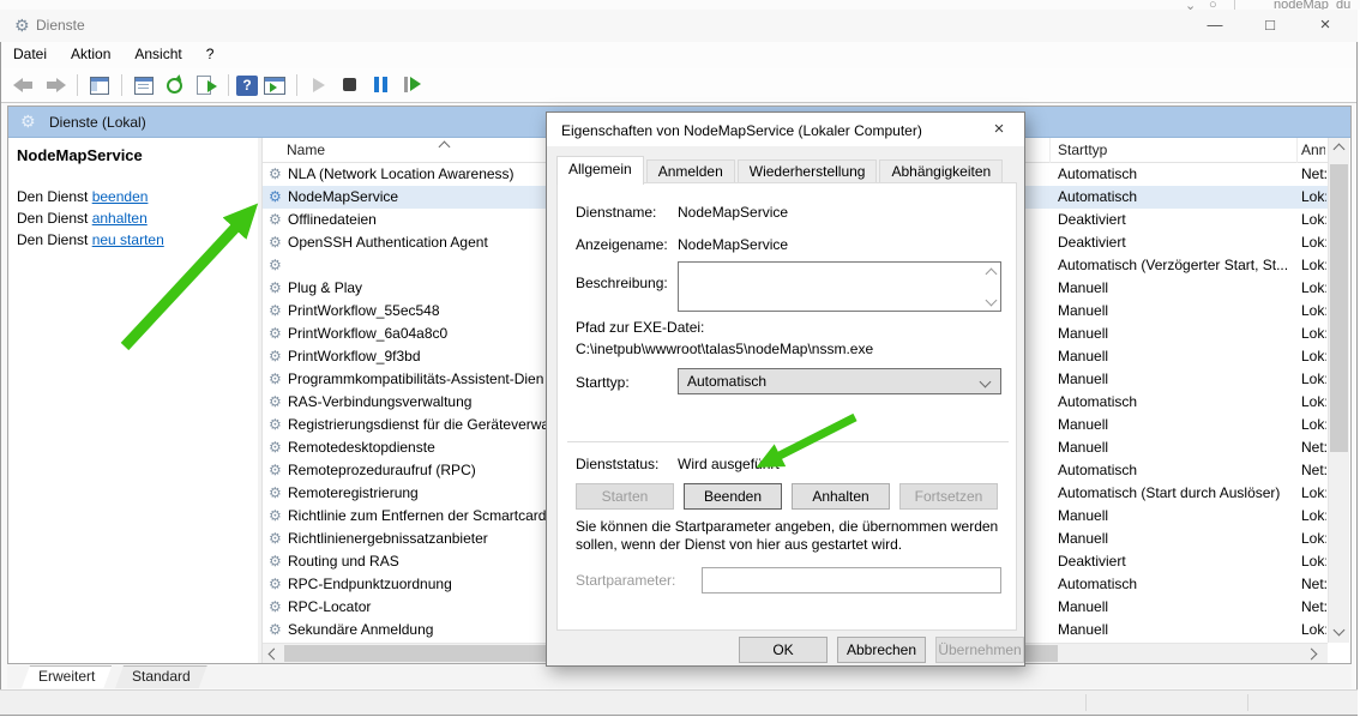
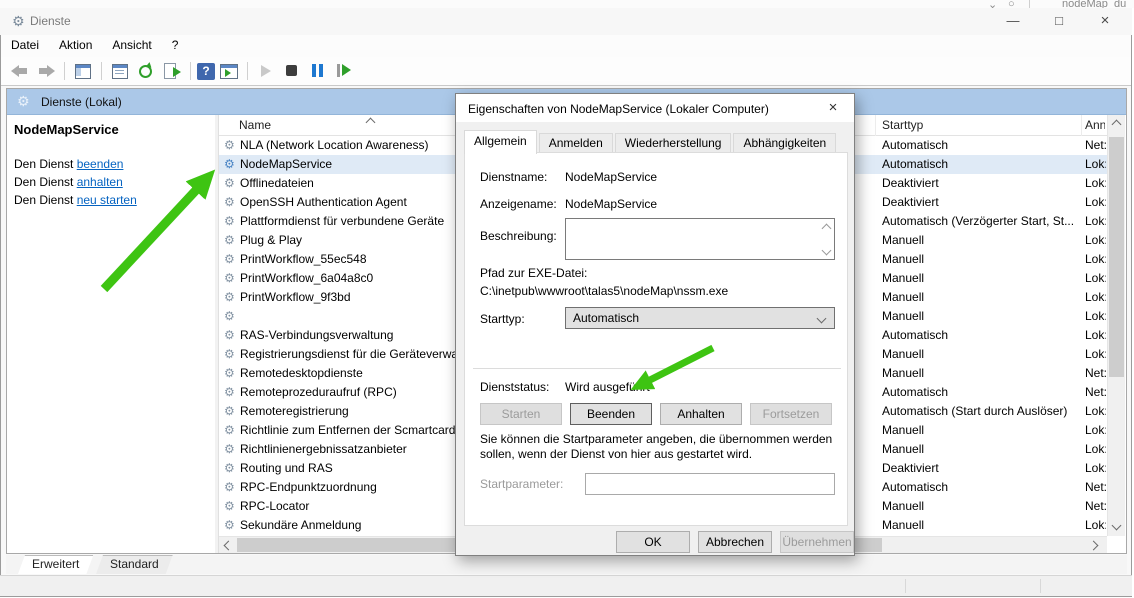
  ⌄
  ○
  |
  nodeMap_du
  ⚙
  Dienste
  —
  □
  ×
  Datei Aktion Ansicht ?
  ⚙
  Dienste (Lokal)
  NodeMapService
  Den Dienst beenden
  Den Dienst anhalten
  Den Dienst neu starten
  Name
  Starttyp
  Ann
  ⚙
  NLA (Network Location Awareness)
  Automatisch
  Net:
  ⚙
  NodeMapService
  Automatisch
  Lok
  ⚙
  Offlinedateien
  Deaktiviert
  Lok
  ⚙
  OpenSSH Authentication Agent
  Deaktiviert
  Lok
  ⚙
+ Plattformdienst für verbundene Geräte
  Automatisch (Verzögerter Start, St...
  Lok
  ⚙
  Plug & Play
  Manuell
  Lok
  ⚙
  PrintWorkflow_55ec548
  Manuell
  Lok
  ⚙
  PrintWorkflow_6a04a8c0
  Manuell
  Lok
  ⚙
  PrintWorkflow_9f3bd
  Manuell
  Lok
  ⚙
- Programmkompatibilitäts-Assistent-Dien
  Manuell
  Lok
  ⚙
  RAS-Verbindungsverwaltung
  Automatisch
  Lok
  ⚙
  Registrierungsdienst für die Geräteverw
  Manuell
  Lok
  ⚙
  Remotedesktopdienste
  Manuell
  Net:
  ⚙
  Remoteprozeduraufruf (RPC)
  Automatisch
  Net:
  ⚙
  Remoteregistrierung
  Automatisch (Start durch Auslöser)
  Lok
  ⚙
  Richtlinie zum Entfernen der Scmartcard
  Manuell
  Lok
  ⚙
  Richtlinienergebnissatzanbieter
  Manuell
  Lok
  ⚙
  Routing und RAS
  Deaktiviert
  Lok
  ⚙
  RPC-Endpunktzuordnung
  Automatisch
  Net:
  ⚙
  RPC-Locator
  Manuell
  Net:
  ⚙
  Sekundäre Anmeldung
  Manuell
  Lok
  Erweitert
  Standard
  Eigenschaften von NodeMapService (Lokaler Computer)
  ×
  Allgemein Anmelden Wiederherstellung Abhängigkeiten
  Dienstname:
  NodeMapService
  Anzeigename:
  NodeMapService
  Beschreibung:
  Pfad zur EXE-Datei:
  C:\inetpub\wwwroot\talas5\nodeMap\nssm.exe
  Starttyp:
  Automatisch
  Dienststatus:
  Wird ausgeführt
  Starten
  Beenden
  Anhalten
  Fortsetzen
  Sie können die Startparameter angeben, die übernommen werden sollen, wenn der Dienst von hier aus gestartet wird.
  Startparameter:
  OK
  Abbrechen
  Übernehmen
